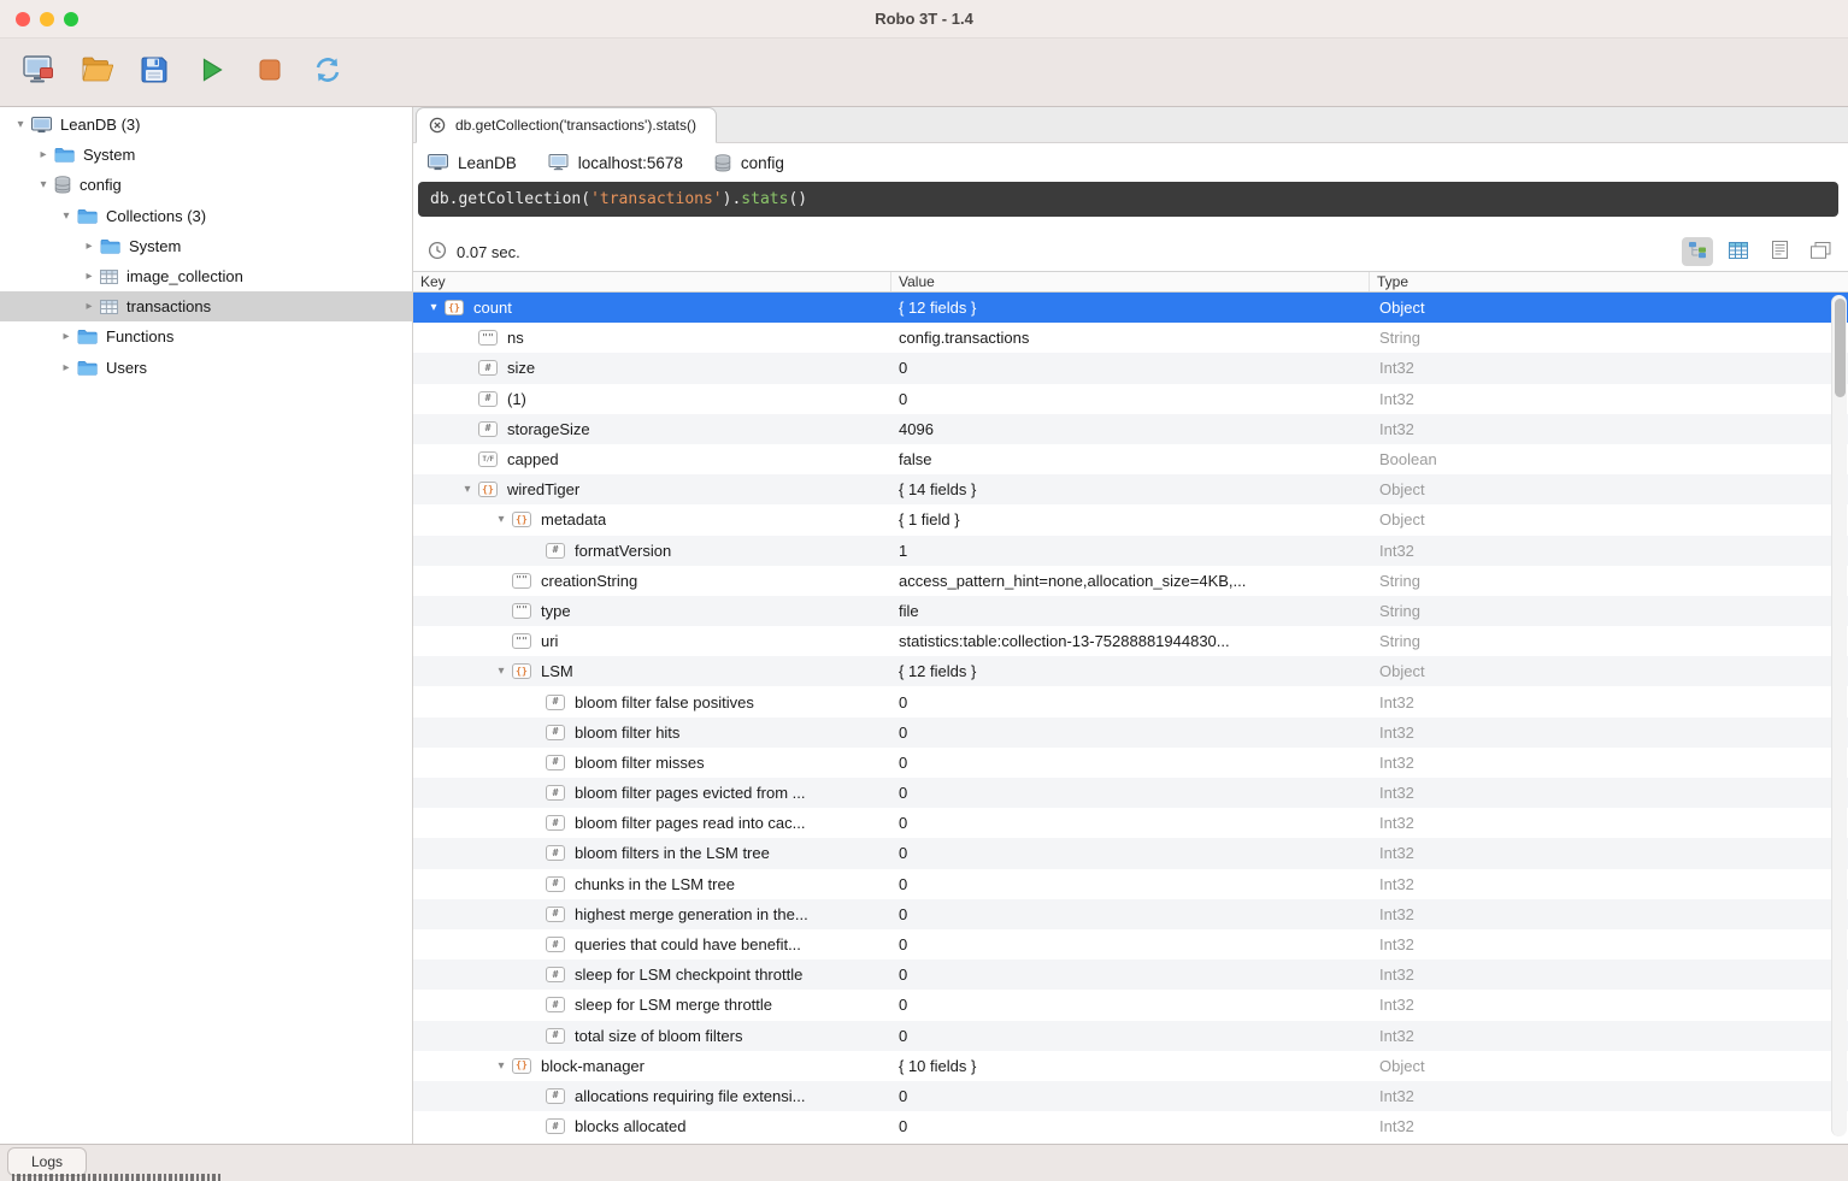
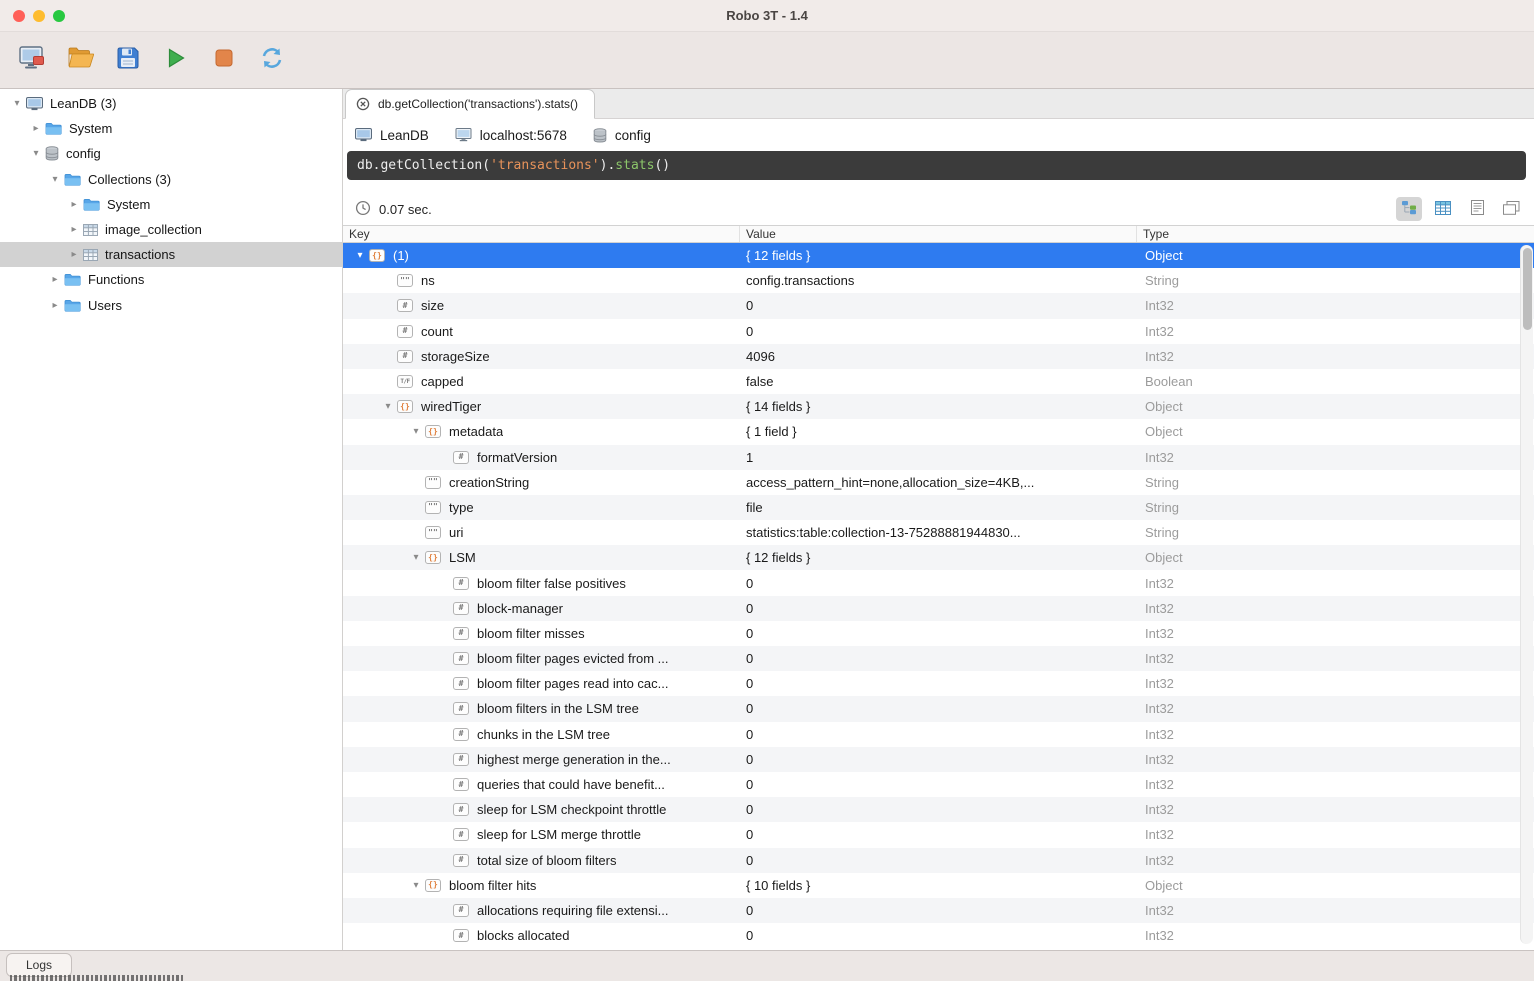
  Robo 3T - 1.4
  ▾
  LeanDB (3)
  ▸
  System
  ▾
  config
  ▾
  Collections (3)
  ▸
  System
  ▸
  image_collection
  ▸
  transactions
  ▸
  Functions
  ▸
  Users
  db.getCollection('transactions').stats()
  LeanDB
  localhost:5678
  config
  db.getCollection('transactions').stats()
  0.07 sec.
  Key
  Value
  Type
  ▾
  {}
- count
+ (1)
  { 12 fields }
  Object
  ""
  ns
  config.transactions
  String
  #
  size
  0
  Int32
  #
- (1)
+ count
  0
  Int32
  #
  storageSize
  4096
  Int32
  capped
  false
  Boolean
  ▾
  {}
  wiredTiger
  { 14 fields }
  Object
  ▾
  {}
  metadata
  { 1 field }
  Object
  #
  formatVersion
  1
  Int32
  ""
  creationString
  access_pattern_hint=none,allocation_size=4KB,...
  String
  ""
  type
  file
  String
  ""
  uri
  statistics:table:collection-13-75288881944830...
  String
  ▾
  {}
  LSM
  { 12 fields }
  Object
  #
  bloom filter false positives
  0
  Int32
  #
- bloom filter hits
+ block-manager
  0
  Int32
  #
  bloom filter misses
  0
  Int32
  #
  bloom filter pages evicted from ...
  0
  Int32
  #
  bloom filter pages read into cac...
  0
  Int32
  #
  bloom filters in the LSM tree
  0
  Int32
  #
  chunks in the LSM tree
  0
  Int32
  #
  highest merge generation in the...
  0
  Int32
  #
  queries that could have benefit...
  0
  Int32
  #
  sleep for LSM checkpoint throttle
  0
  Int32
  #
  sleep for LSM merge throttle
  0
  Int32
  #
  total size of bloom filters
  0
  Int32
  ▾
  {}
- block-manager
+ bloom filter hits
  { 10 fields }
  Object
  #
  allocations requiring file extensi...
  0
  Int32
  #
  blocks allocated
  0
  Int32
  Logs
